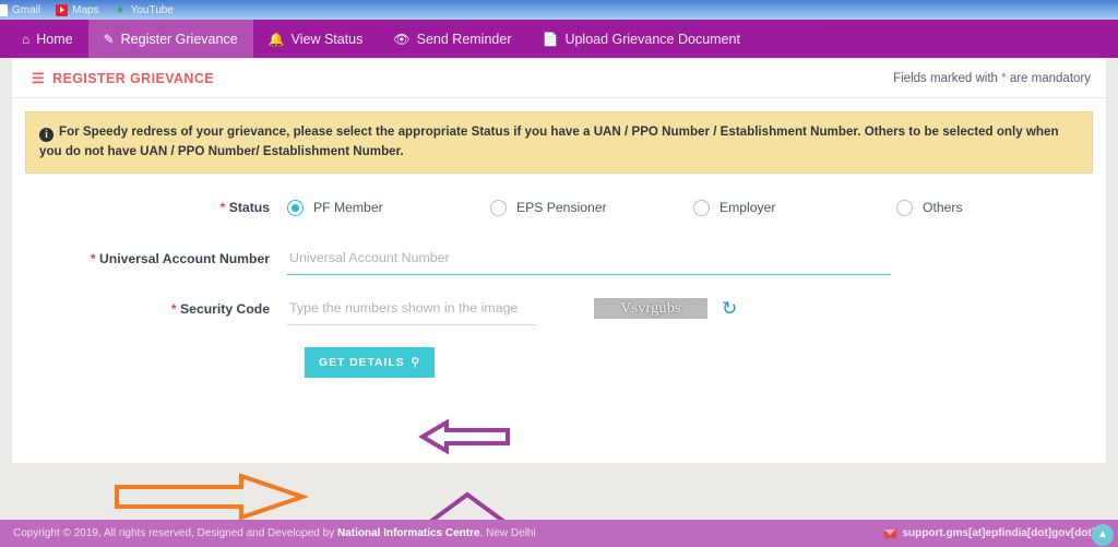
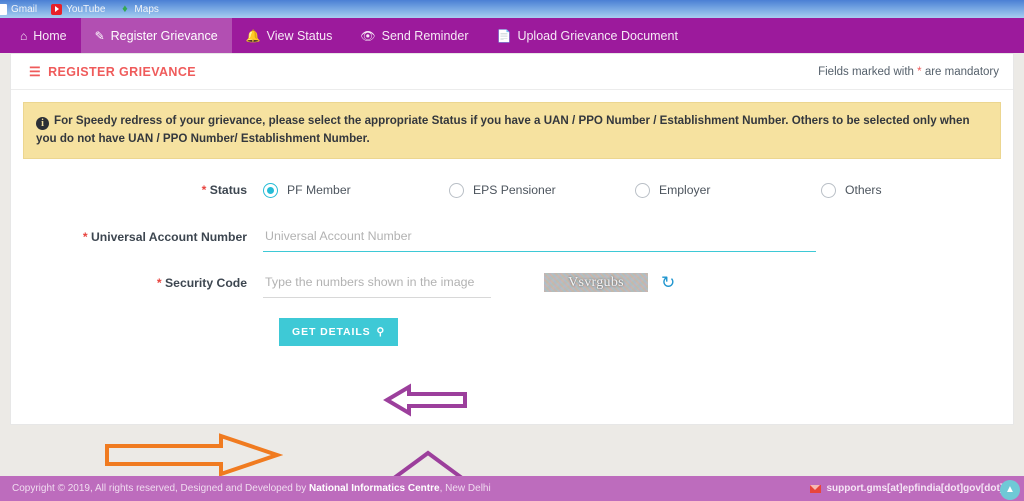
  Gmail
- Maps
+ YouTube
  ♦
- YouTube
+ Maps
  ⌂
  Home
  ✎
  Register Grievance
  🔔
  View Status
  👁
  Send Reminder
  📄
  Upload Grievance Document
  ☰
  REGISTER GRIEVANCE
  Fields marked with * are mandatory
  i For Speedy redress of your grievance, please select the appropriate Status if you have a UAN / PPO Number / Establishment Number. Others to be selected only when you do not have UAN / PPO Number/ Establishment Number.
  * Status
  PF Member
  EPS Pensioner
  Employer
  Others
  * Universal Account Number
  Universal Account Number
  * Security Code
  Type the numbers shown in the image
  Vsvrgubs
  ↻
  GET DETAILS
  ⚲
  Copyright © 2019, All rights reserved, Designed and Developed by National Informatics Centre, New Delhi
  support.gms[at]epfindia[dot]gov[dot
  ▲
